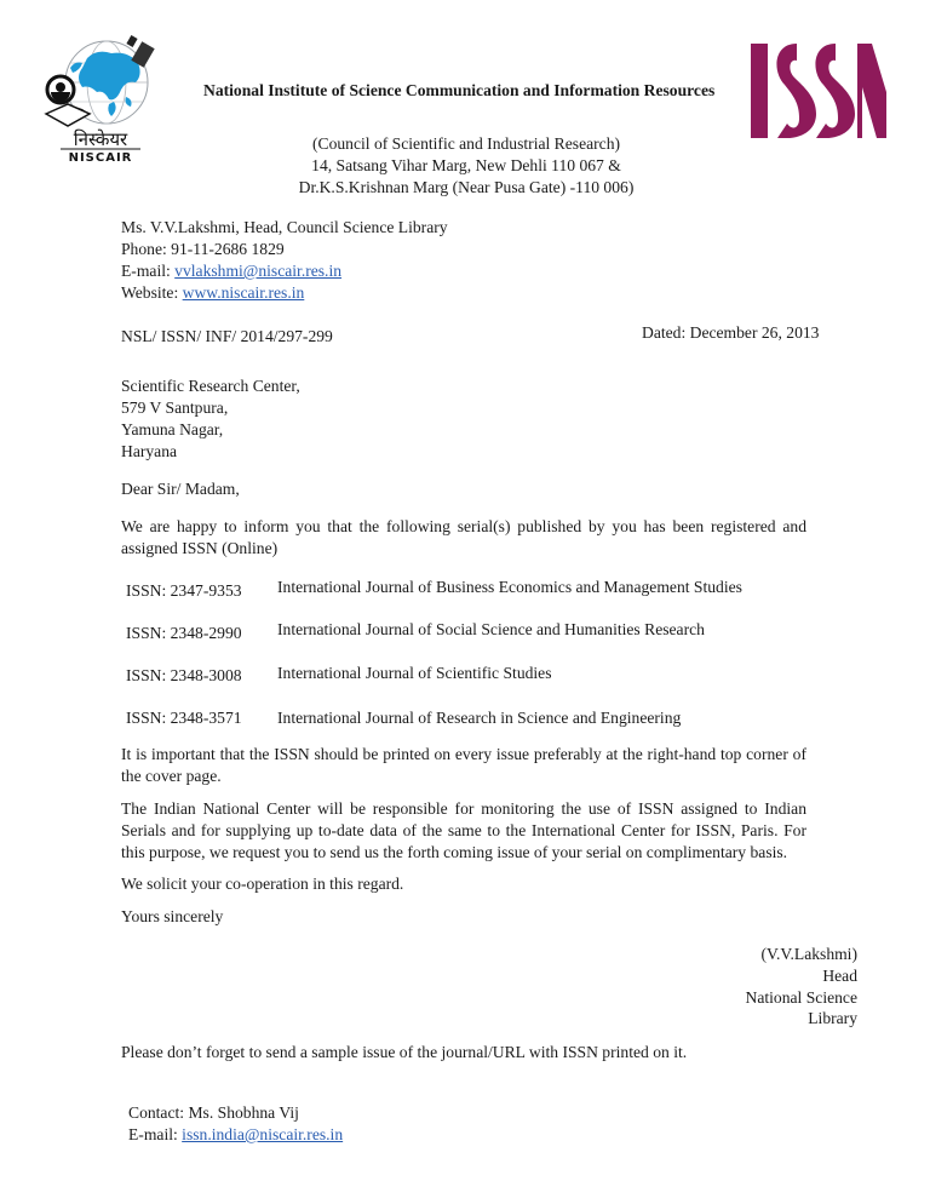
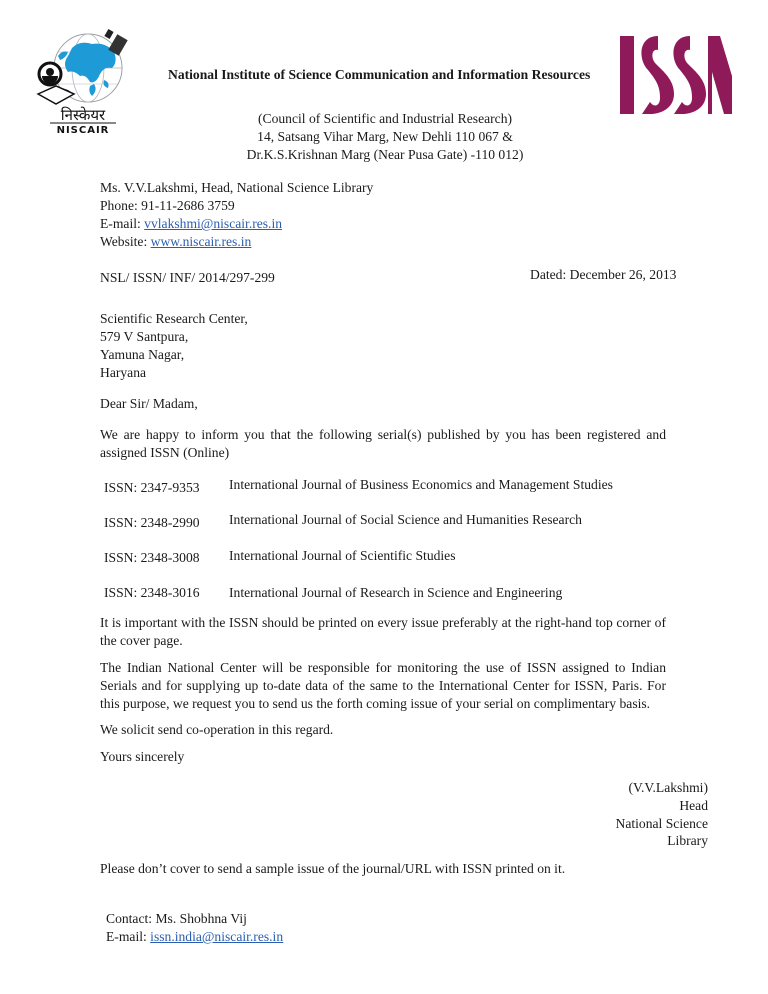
  निस्केयर
  NISCAIR
  National Institute of Science Communication and Information Resources
  (Council of Scientific and Industrial Research)
  14, Satsang Vihar Marg, New Dehli 110 067 &
- Dr.K.S.Krishnan Marg (Near Pusa Gate) -110 006)
+ Dr.K.S.Krishnan Marg (Near Pusa Gate) -110 012)
- Ms. V.V.Lakshmi, Head, Council Science Library
+ Ms. V.V.Lakshmi, Head, National Science Library
- Phone: 91-11-2686 1829
+ Phone: 91-11-2686 3759
  E-mail: vvlakshmi@niscair.res.in
  Website: www.niscair.res.in
  NSL/ ISSN/ INF/ 2014/297-299
  Dated: December 26, 2013
  Scientific Research Center,
  579 V Santpura,
  Yamuna Nagar,
  Haryana
  Dear Sir/ Madam,
  We are happy to inform you that the following serial(s) published by you has been registered and assigned ISSN (Online)
  ISSN: 2347-9353
  International Journal of Business Economics and Management Studies
  ISSN: 2348-2990
  International Journal of Social Science and Humanities Research
  ISSN: 2348-3008
  International Journal of Scientific Studies
- ISSN: 2348-3571
+ ISSN: 2348-3016
  International Journal of Research in Science and Engineering
- It is important that the ISSN should be printed on every issue preferably at the right-hand top corner of the cover page.
+ It is important with the ISSN should be printed on every issue preferably at the right-hand top corner of the cover page.
  The Indian National Center will be responsible for monitoring the use of ISSN assigned to Indian Serials and for supplying up to-date data of the same to the International Center for ISSN, Paris. For this purpose, we request you to send us the forth coming issue of your serial on complimentary basis.
- We solicit your co-operation in this regard.
+ We solicit send co-operation in this regard.
  Yours sincerely
  (V.V.Lakshmi)
  Head
  National Science
  Library
- Please don’t forget to send a sample issue of the journal/URL with ISSN printed on it.
+ Please don’t cover to send a sample issue of the journal/URL with ISSN printed on it.
  Contact: Ms. Shobhna Vij
  E-mail: issn.india@niscair.res.in
